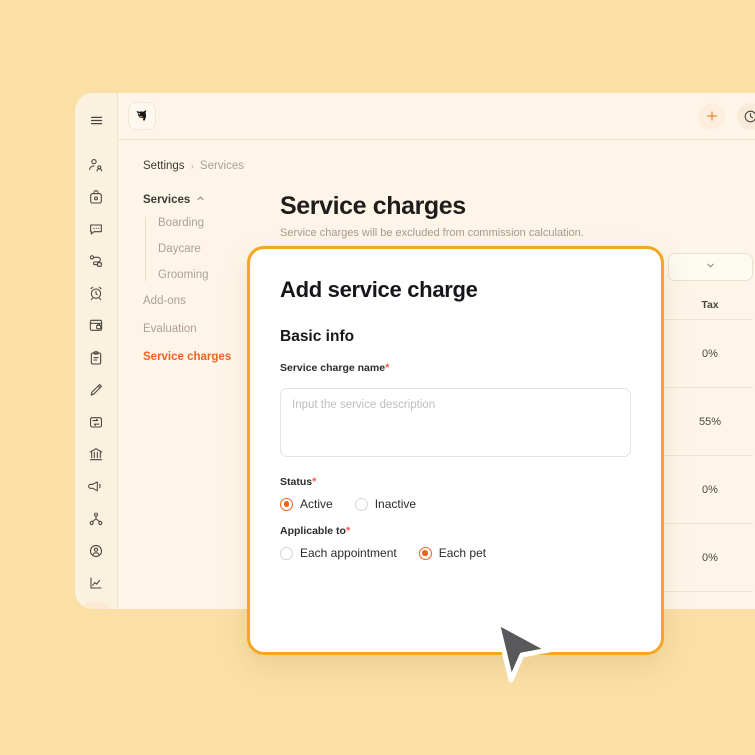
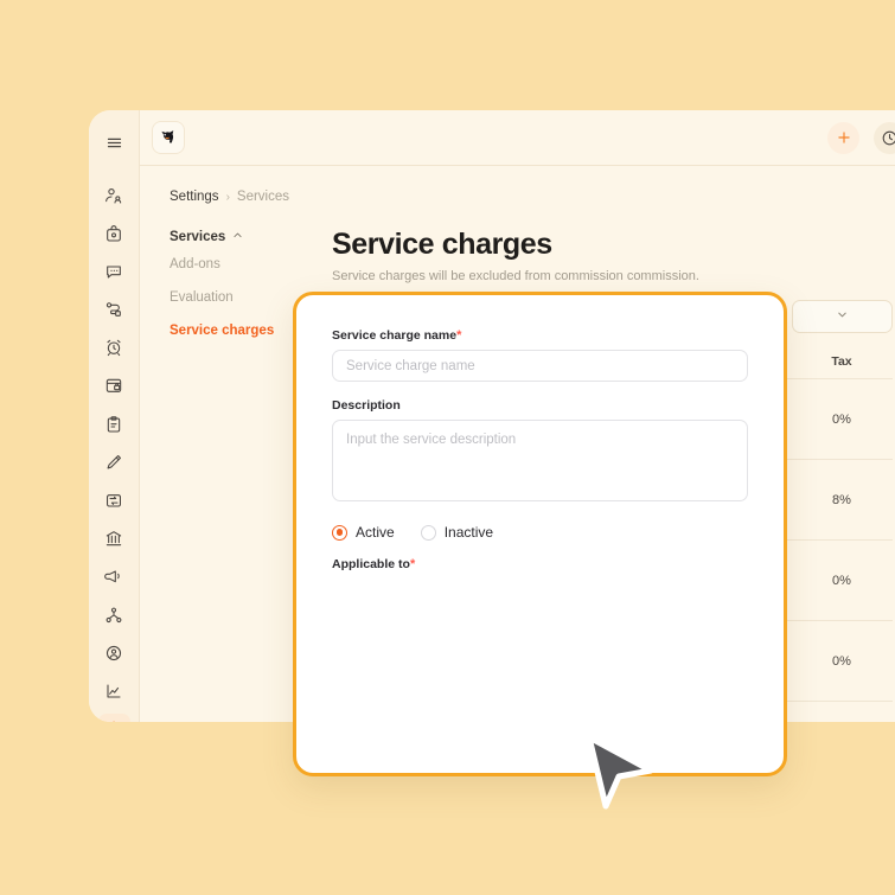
  Settings
  ›
  Services
  Services
- Boarding
- Daycare
- Grooming
  Add-ons
  Evaluation
  Service charges
  Service charges
- Service charges will be excluded from commission calculation.
+ Service charges will be excluded from commission commission.
  Tax
  0%
- 55%
+ 8%
  0%
  0%
- Add service charge
- Basic info
  Service charge name*
+ Service charge name
+ Description
  Input the service description
- Status*
  Active
  Inactive
  Applicable to*
- Each appointment
- Each pet
